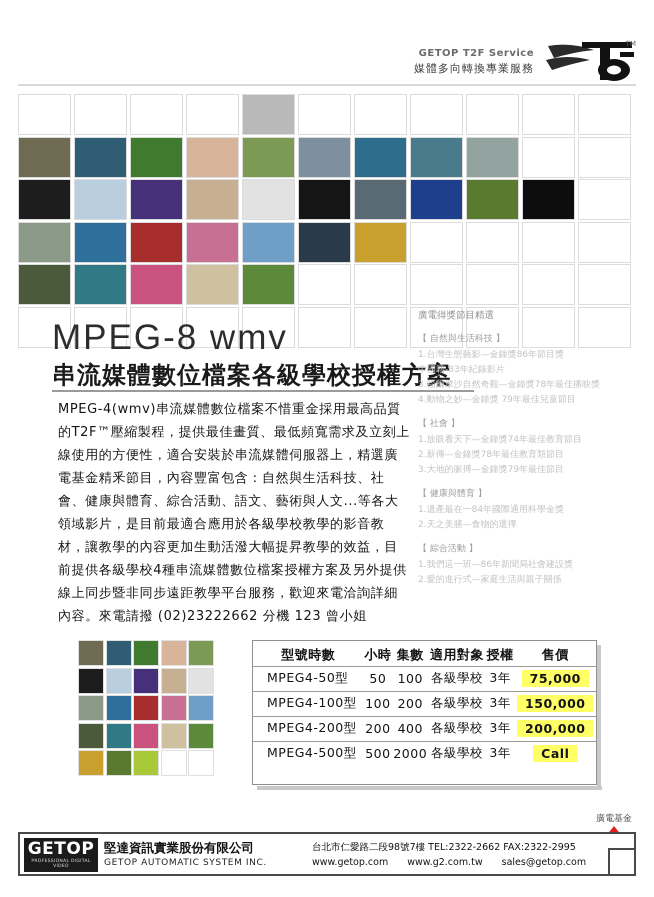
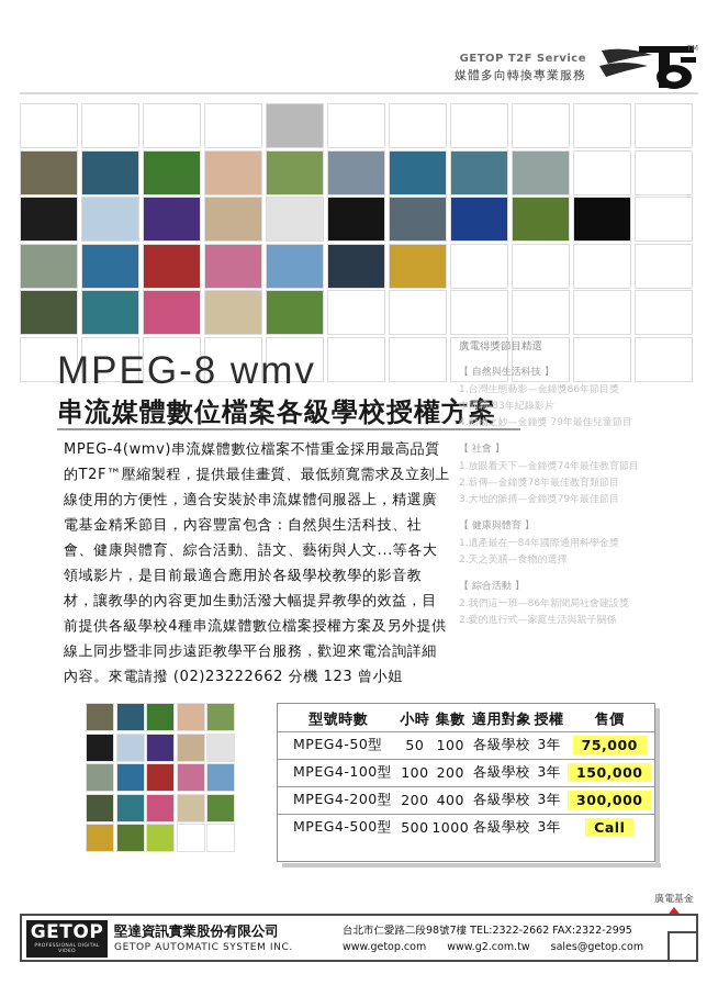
  GETOP T2F Service
  媒體多向轉換專業服務
  TM
  MPEG-8 wmv
  串流媒體數位檔案各級學校授權方案
  MPEG-4(wmv)串流媒體數位檔案不惜重金採用最高品質的T2F™壓縮製程，提供最佳畫質、最低頻寬需求及立刻上線使用的方便性，適合安裝於串流媒體伺服器上，精選廣電基金精釆節目，內容豐富包含：自然與生活科技、社會、健康與體育、綜合活動、語文、藝術與人文...等各大領域影片，是目前最適合應用於各級學校教學的影音教材，讓教學的內容更加生動活潑大幅提昇教學的效益，目前提供各級學校4種串流媒體數位檔案授權方案及另外提供線上同步暨非同步遠距教學平台服務，歡迎來電洽詢詳細內容。來電請撥 (02)23222662 分機 123 曾小姐
  廣電得獎節目精選
  【 自然與生活科技 】
  1.台灣生態藝影—金鐘獎86年節目獎
  中國籍-83年紀錄影片
- 3.福爾摩沙自然奇觀—金鐘獎78年最佳播映獎
  4.動物之妙—金鐘獎 79年最佳兒童節目
  【 社會 】
  1.放眼看天下—金鐘獎74年最佳教育節目
  2.薪傳—金鐘獎78年最佳教育類節目
  3.大地的脈搏—金鐘獎79年最佳節目
  【 健康與體育 】
  1.遺產最在一84年國際通用科學金獎
  2.天之美膳—食物的選擇
  【 綜合活動 】
- 1.我們這一班—86年新聞局社會建設獎
+ 2.我們這一班—86年新聞局社會建設獎
  2.愛的進行式—家庭生活與親子關係
  型號時數	小時	集數	適用對象	授權	售價
  MPEG4-50型	50	100	各級學校	3年	75,000
  MPEG4-100型	100	200	各級學校	3年	150,000
- MPEG4-200型	200	400	各級學校	3年	200,000
+ MPEG4-200型	200	400	各級學校	3年	300,000
- MPEG4-500型	500	2000	各級學校	3年	Call
+ MPEG4-500型	500	1000	各級學校	3年	Call
  廣電基金
  GETOP
  堅達資訊實業股份有限公司
  GETOP AUTOMATIC SYSTEM INC.
  台北市仁愛路二段98號7樓 TEL:2322-2662 FAX:2322-2995
  www.getop.com www.g2.com.tw sales@getop.com
